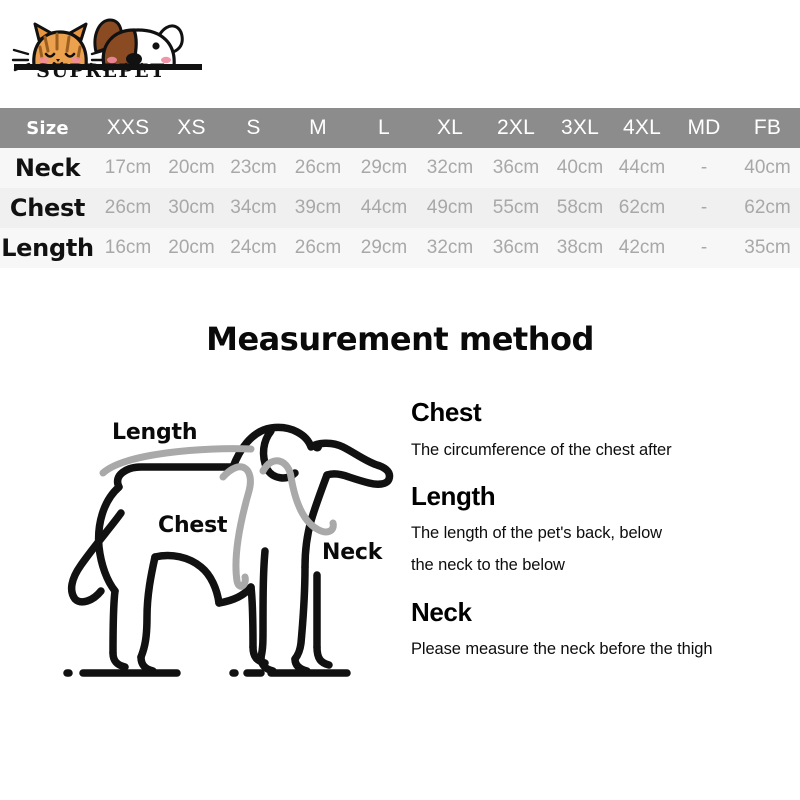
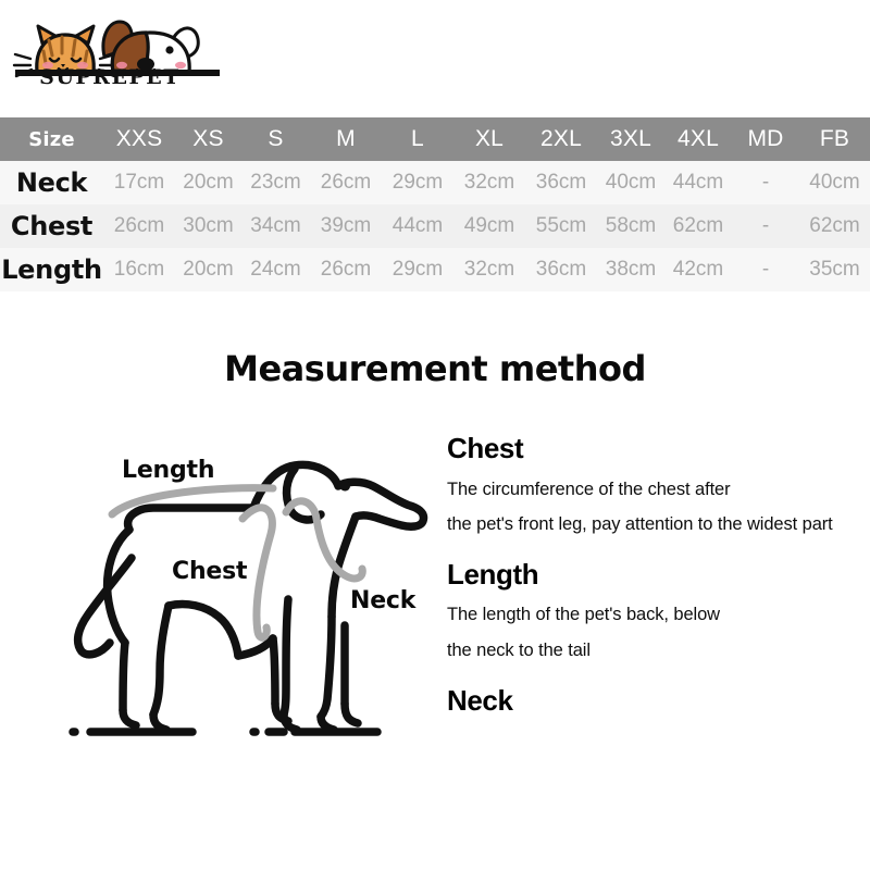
  SUPREPET
  Size	XXS	XS	S	M	L	XL	2XL	3XL	4XL	MD	FB
  Neck	17cm	20cm	23cm	26cm	29cm	32cm	36cm	40cm	44cm	-	40cm
  Chest	26cm	30cm	34cm	39cm	44cm	49cm	55cm	58cm	62cm	-	62cm
  Length	16cm	20cm	24cm	26cm	29cm	32cm	36cm	38cm	42cm	-	35cm
  Measurement method
  Length
  Chest
  Neck
  Chest
  The circumference of the chest after
+ the pet's front leg, pay attention to the widest part
  Length
  The length of the pet's back, below
- the neck to the below
+ the neck to the tail
  Neck
- Please measure the neck before the thigh
